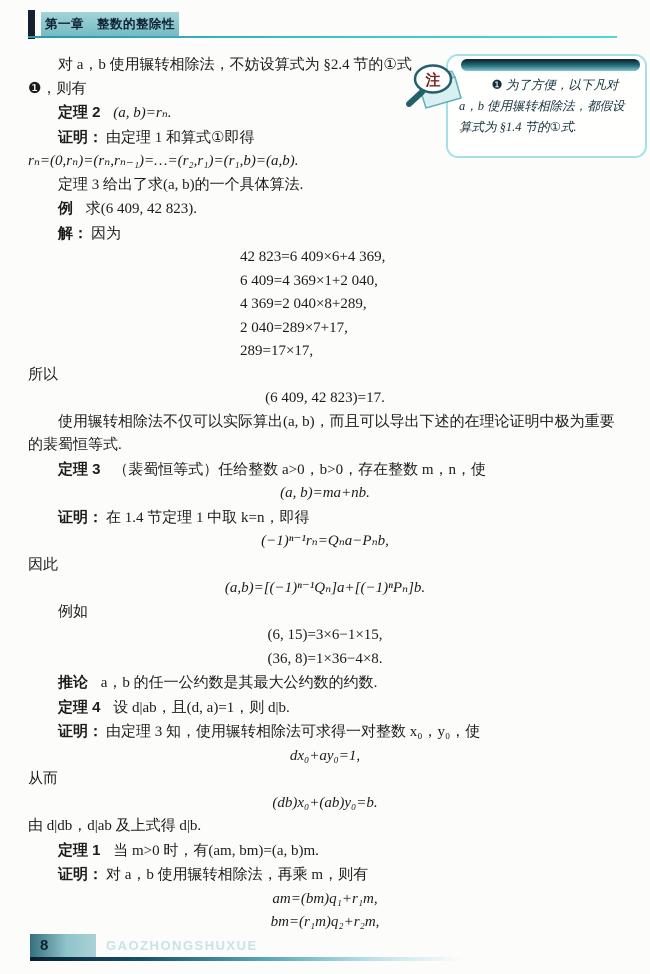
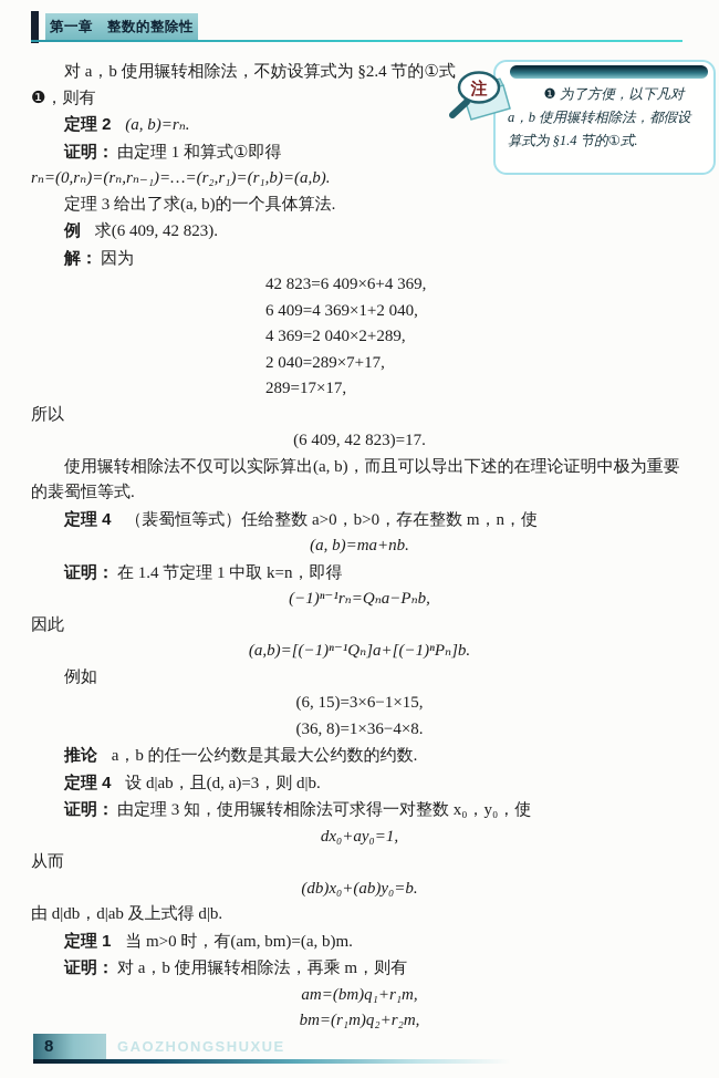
  第一章 整数的整除性
  ❶ 为了方便，以下凡对 a，b 使用辗转相除法，都假设算式为 §1.4 节的①式.
  注
  对 a，b 使用辗转相除法，不妨设算式为 §2.4 节的①式❶，则有
  定理 2 (a, b)=rₙ.
  证明： 由定理 1 和算式①即得
  rₙ=(0,rₙ)=(rₙ,rₙ₋₁)=…=(r₂,r₁)=(r₁,b)=(a,b).
  定理 3 给出了求(a, b)的一个具体算法.
  例 求(6 409, 42 823).
  解： 因为
  42 823=6 409×6+4 369,
  6 409=4 369×1+2 040,
- 4 369=2 040×8+289,
+ 4 369=2 040×2+289,
  2 040=289×7+17,
  289=17×17,
  所以
  (6 409, 42 823)=17.
  使用辗转相除法不仅可以实际算出(a, b)，而且可以导出下述的在理论证明中极为重要的裴蜀恒等式.
- 定理 3 （裴蜀恒等式）任给整数 a>0，b>0，存在整数 m，n，使
+ 定理 4 （裴蜀恒等式）任给整数 a>0，b>0，存在整数 m，n，使
  (a, b)=ma+nb.
  证明： 在 1.4 节定理 1 中取 k=n，即得
  (−1)ⁿ⁻¹rₙ=Qₙa−Pₙb,
  因此
  (a,b)=[(−1)ⁿ⁻¹Qₙ]a+[(−1)ⁿPₙ]b.
  例如
  (6, 15)=3×6−1×15,
  (36, 8)=1×36−4×8.
  推论 a，b 的任一公约数是其最大公约数的约数.
- 定理 4 设 d|ab，且(d, a)=1，则 d|b.
+ 定理 4 设 d|ab，且(d, a)=3，则 d|b.
  证明： 由定理 3 知，使用辗转相除法可求得一对整数 x₀，y₀，使
  dx₀+ay₀=1,
  从而
  (db)x₀+(ab)y₀=b.
  由 d|db，d|ab 及上式得 d|b.
  定理 1 当 m>0 时，有(am, bm)=(a, b)m.
  证明： 对 a，b 使用辗转相除法，再乘 m，则有
  am=(bm)q₁+r₁m,
  bm=(r₁m)q₂+r₂m,
  8
  GAOZHONGSHUXUE
